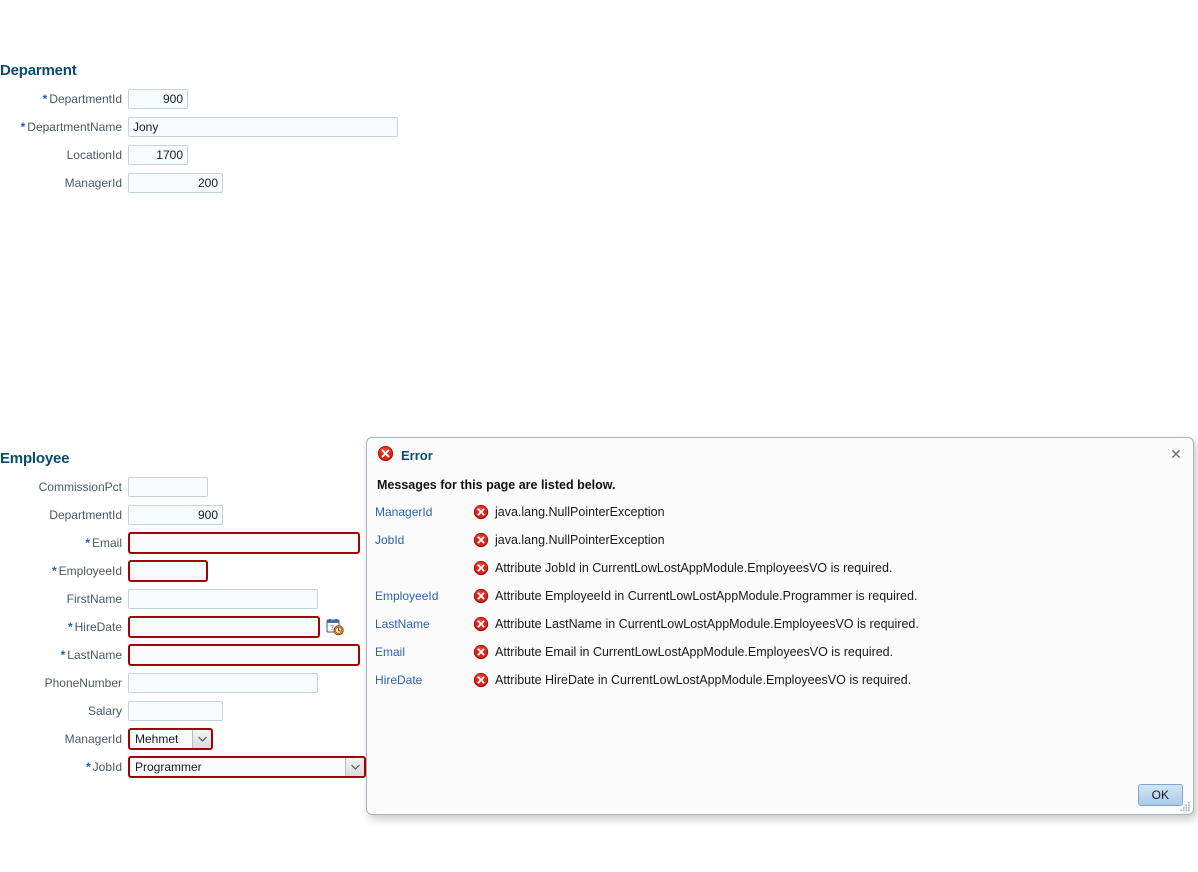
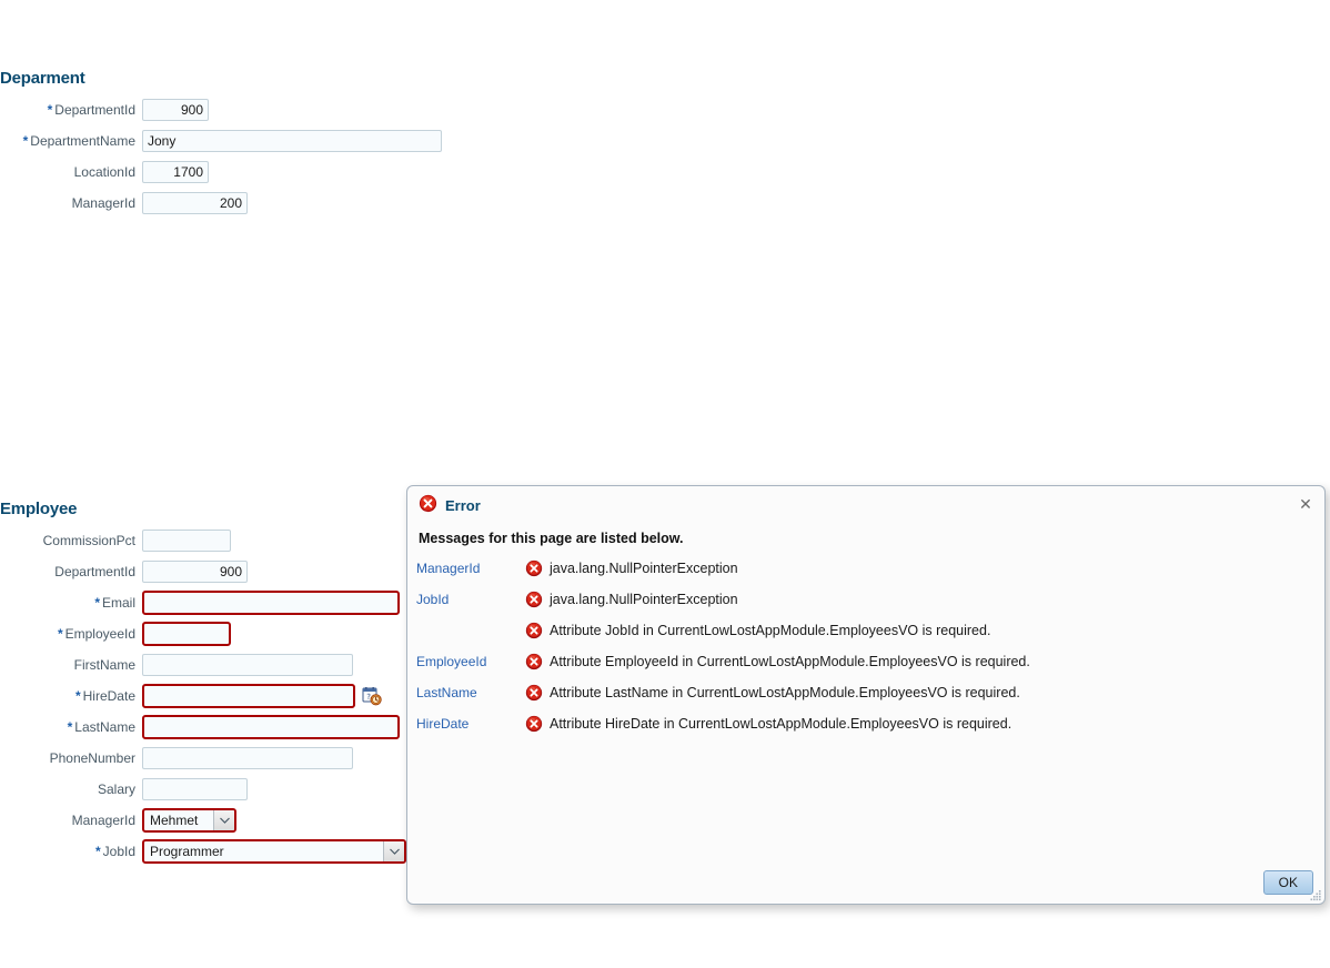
  Deparment
  * DepartmentId
  900
  * DepartmentName
  Jony
  LocationId
  1700
  ManagerId
  200
  Employee
  CommissionPct
  DepartmentId
  900
  * Email
  * EmployeeId
  FirstName
  * HireDate
  ?
  * LastName
  PhoneNumber
  Salary
  ManagerId
  Mehmet
  * JobId
  Programmer
  Error
  ✕
  Messages for this page are listed below.
  ManagerId
  java.lang.NullPointerException
  JobId
  java.lang.NullPointerException
  Attribute JobId in CurrentLowLostAppModule.EmployeesVO is required.
  EmployeeId
- Attribute EmployeeId in CurrentLowLostAppModule.Programmer is required.
+ Attribute EmployeeId in CurrentLowLostAppModule.EmployeesVO is required.
  LastName
  Attribute LastName in CurrentLowLostAppModule.EmployeesVO is required.
- Email
- Attribute Email in CurrentLowLostAppModule.EmployeesVO is required.
  HireDate
  Attribute HireDate in CurrentLowLostAppModule.EmployeesVO is required.
  OK
